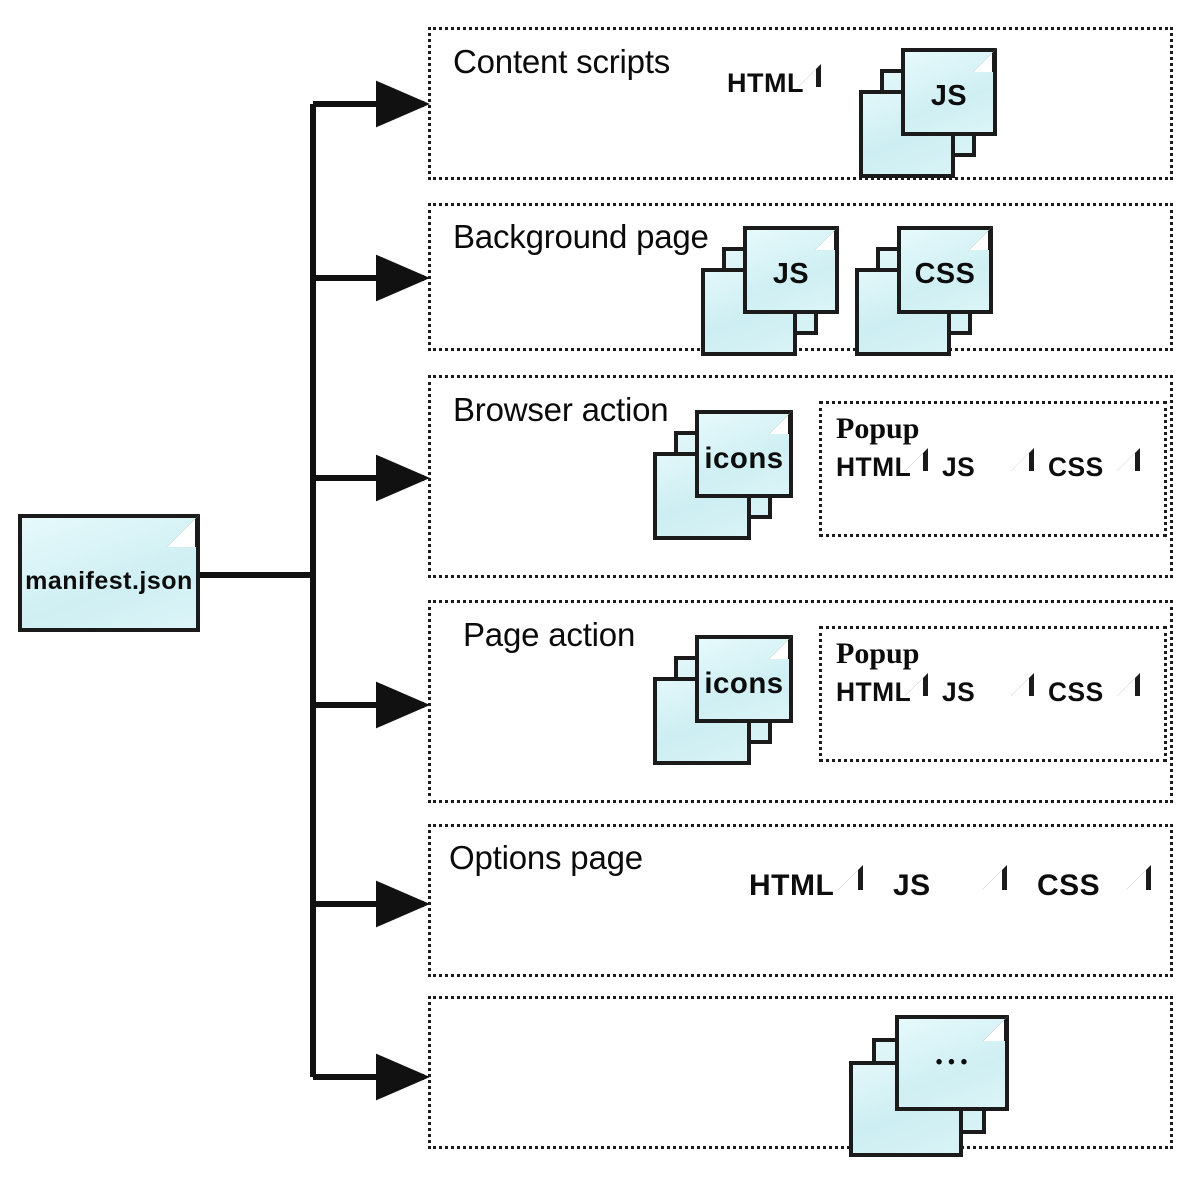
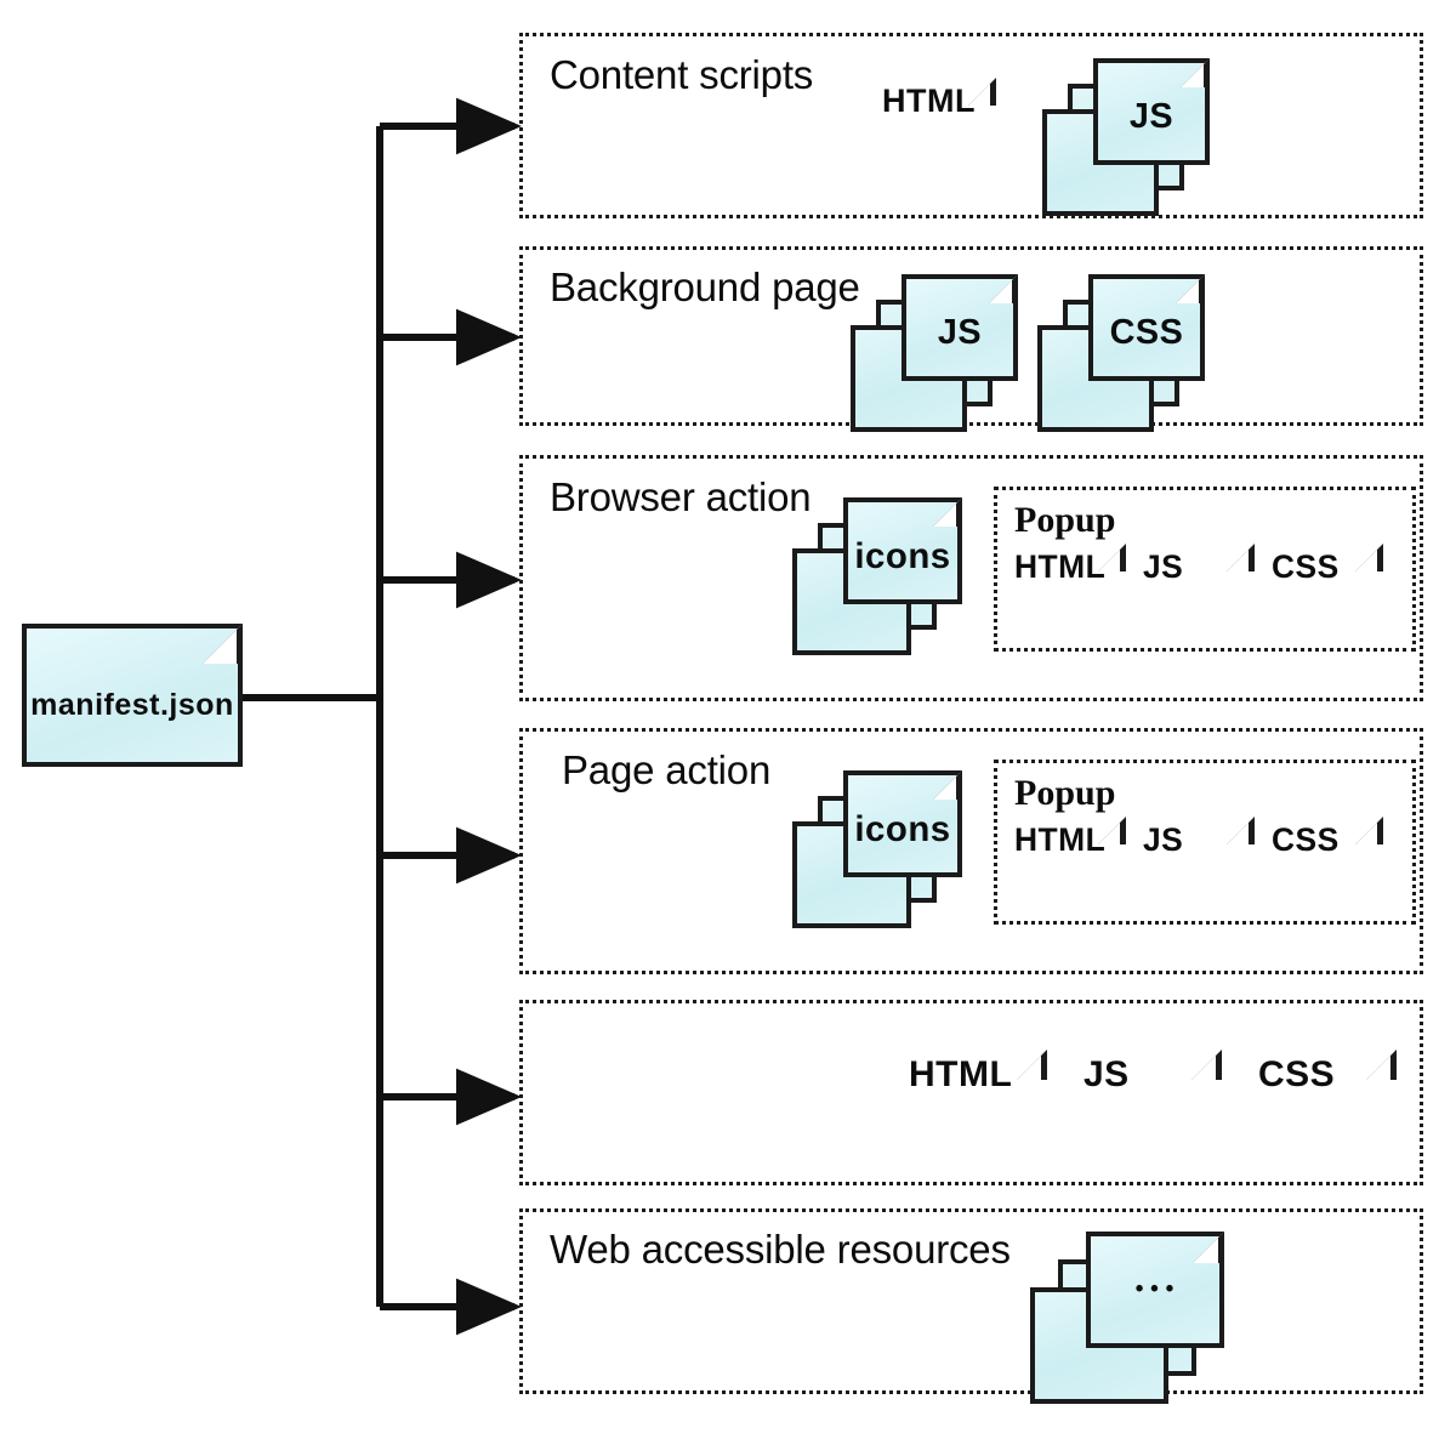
  manifest.json
  Content scripts
  HTML
  JS
  Background page
  JS
  CSS
  Browser action
  icons
  Popup
  HTML
  JS
  CSS
  Page action
  icons
  Popup
  HTML
  JS
  CSS
- Options page
  HTML
  JS
  CSS
+ Web accessible resources
  • • •
